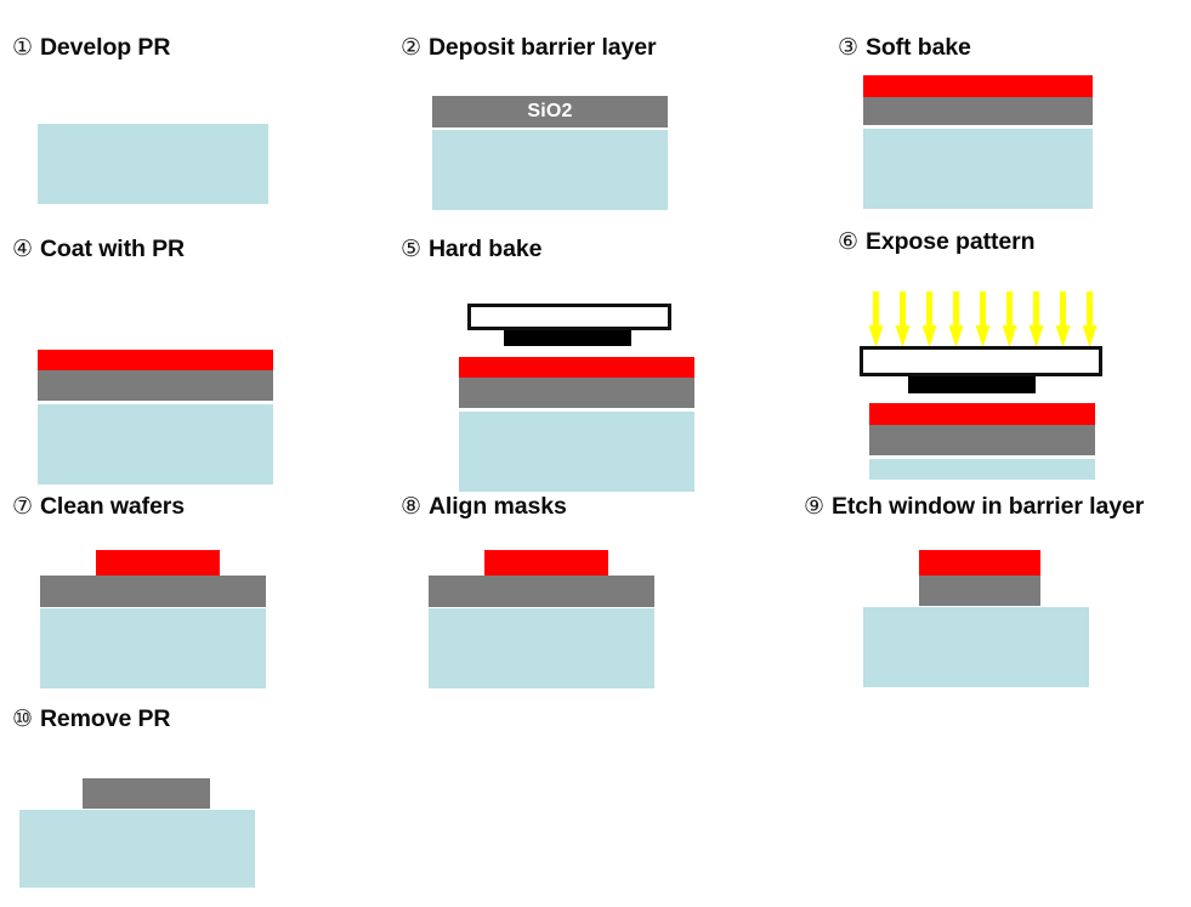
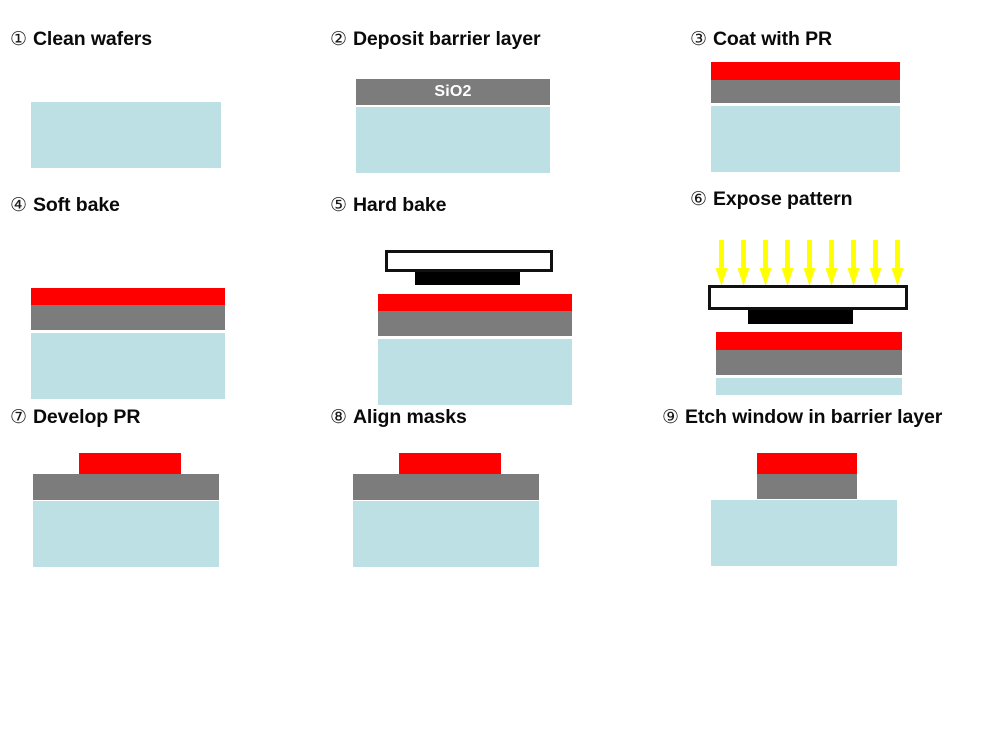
  ①
- Develop PR
+ Clean wafers
  ②
  Deposit barrier layer
  SiO2
  ③
- Soft bake
+ Coat with PR
  ④
- Coat with PR
+ Soft bake
  ⑤
  Hard bake
  ⑥
  Expose pattern
  ⑦
- Clean wafers
+ Develop PR
  ⑧
  Align masks
  ⑨
  Etch window in barrier layer
- ⑩
- Remove PR
